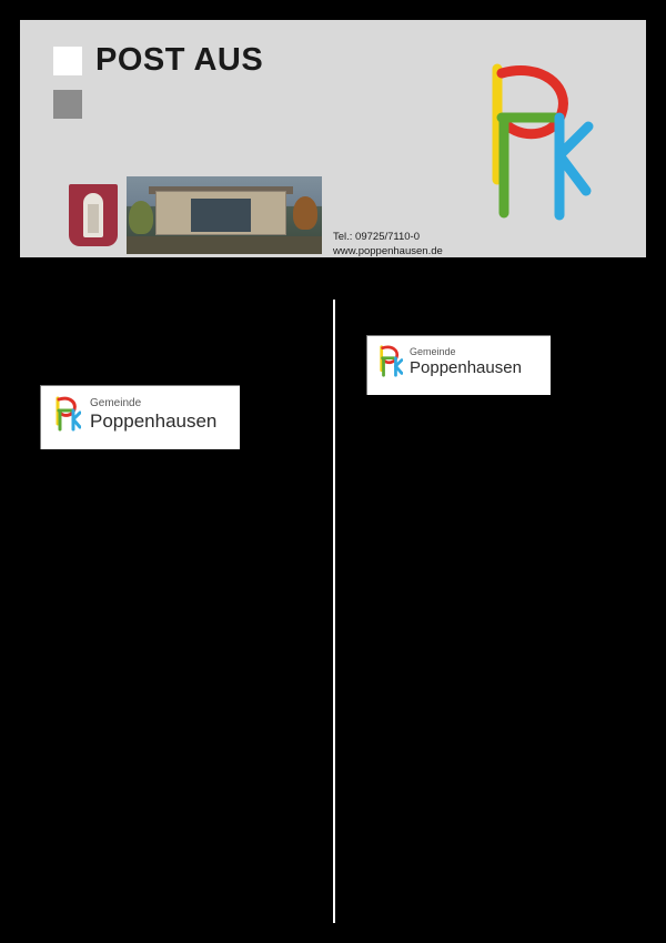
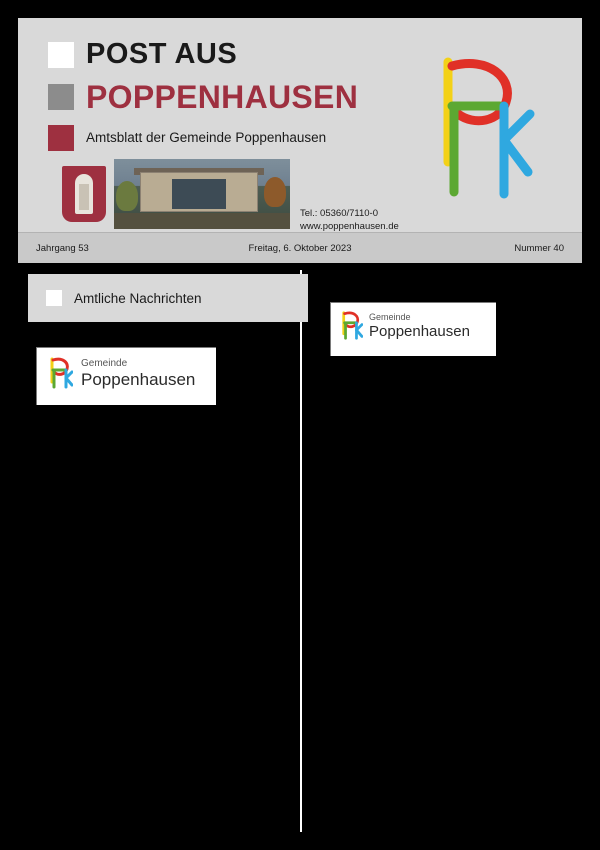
  POST AUS
+ POPPENHAUSEN
+ Amtsblatt der Gemeinde Poppenhausen
- Tel.: 09725/7110-0
+ Tel.: 05360/7110-0
  www.poppenhausen.de
+ Jahrgang 53
+ Freitag, 6. Oktober 2023
+ Nummer 40
+ Amtliche Nachrichten
  Gemeinde
  Poppenhausen
  Gemeinde
  Poppenhausen
